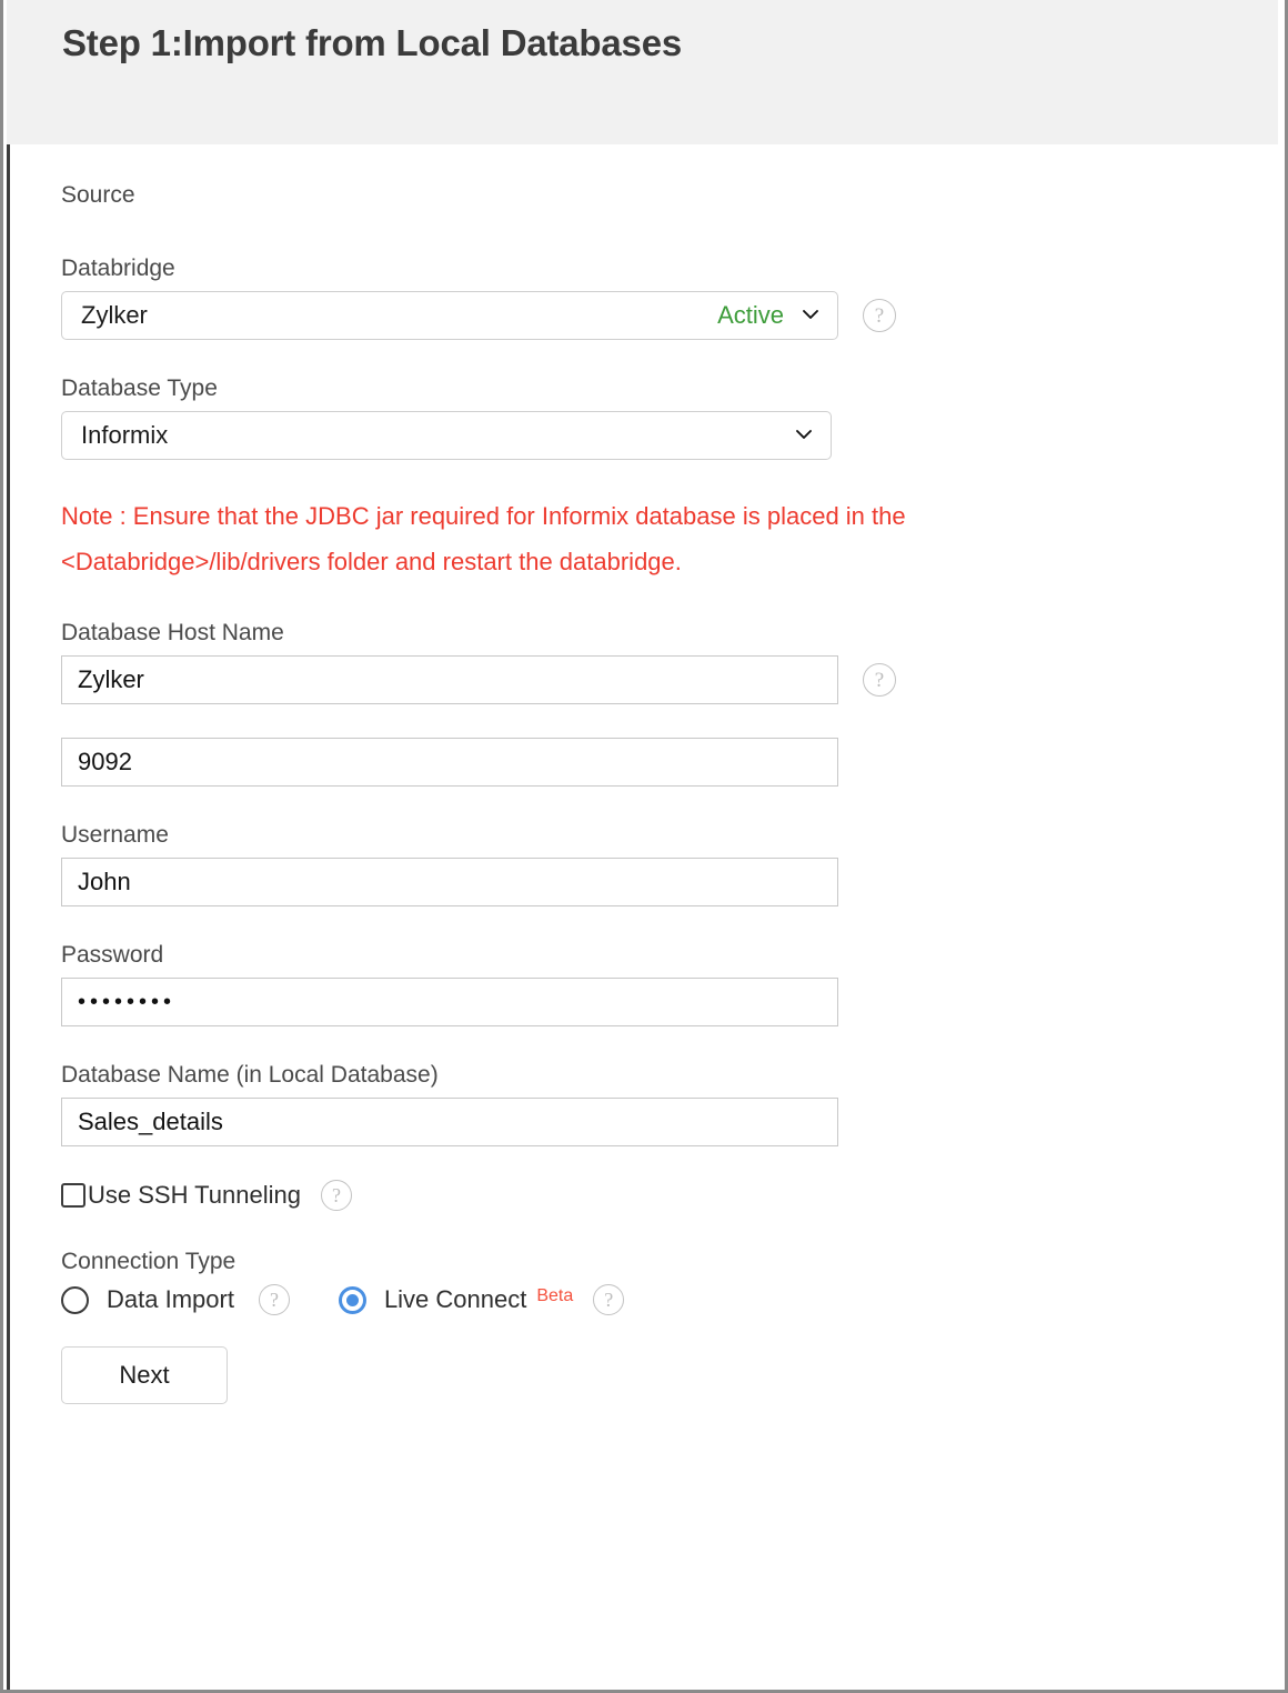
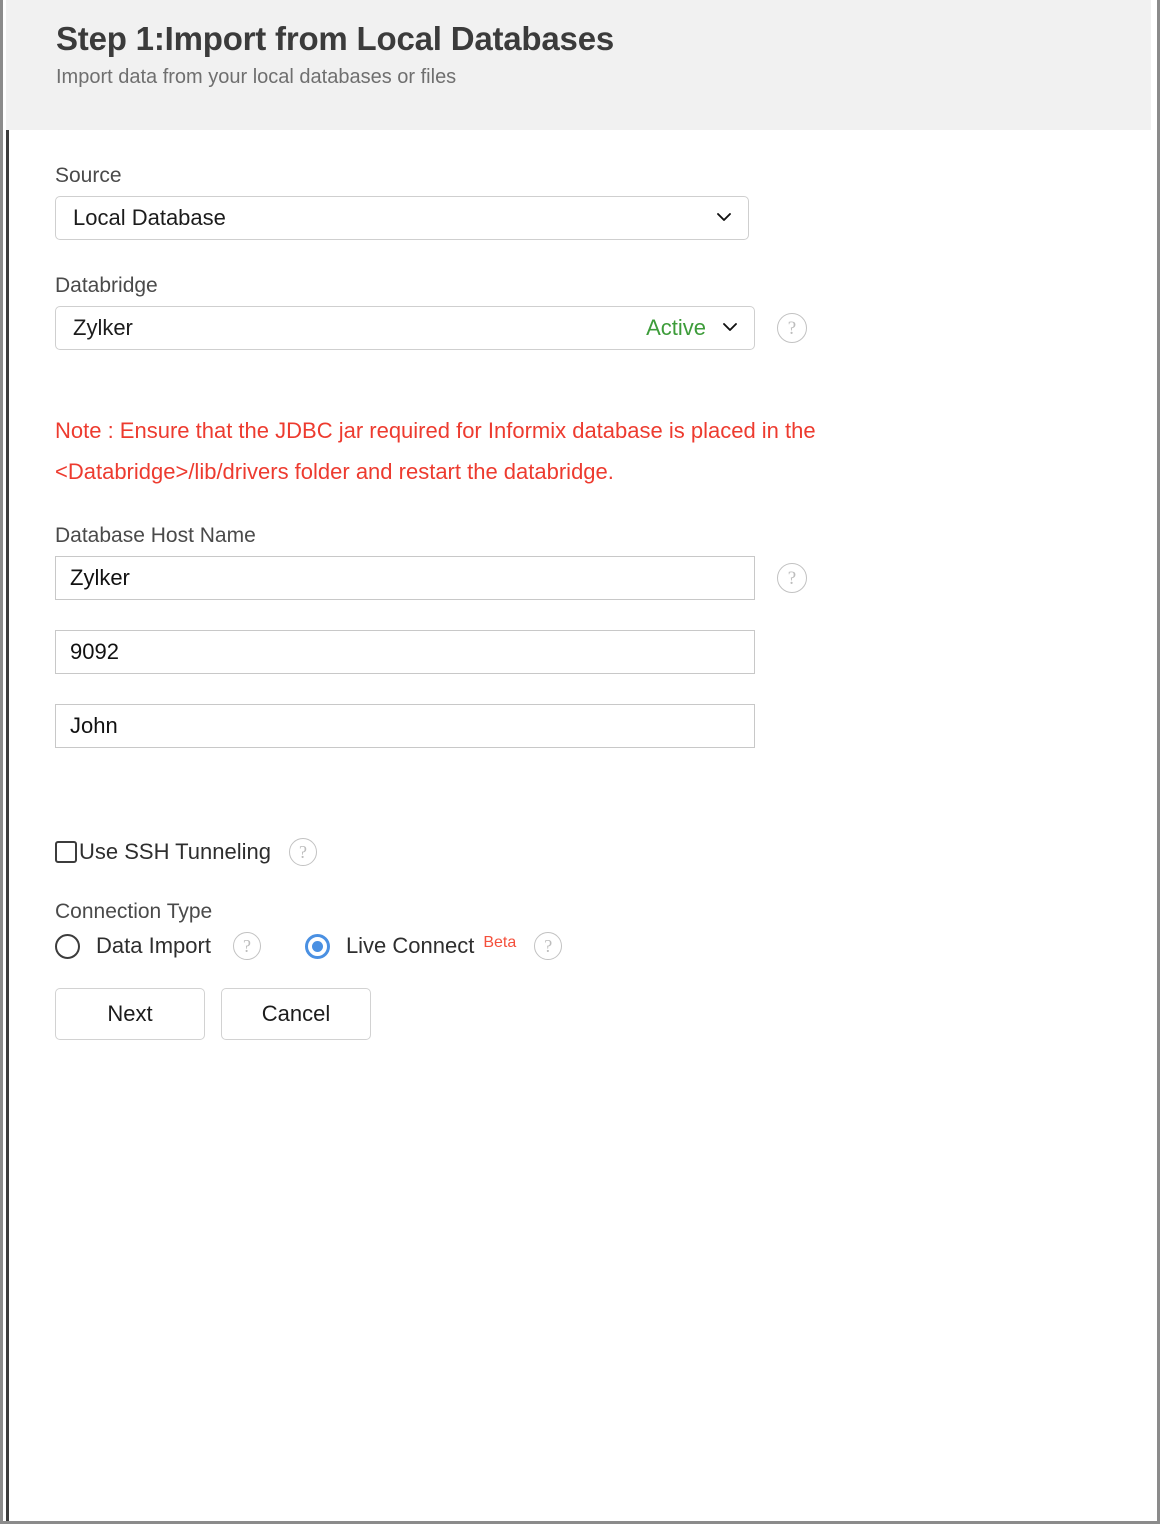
  Step 1:Import from Local Databases
+ Import data from your local databases or files
  Source
+ Local Database
  Databridge
  Zylker
  Active
  ?
- Database Type
- Informix
  Note : Ensure that the JDBC jar required for Informix database is placed in the <Databridge>/lib/drivers folder and restart the databridge.
  Database Host Name
  Zylker
  ?
  9092
- Username
  John
- Password
- ••••••••
- Database Name (in Local Database)
- Sales_details
  Use SSH Tunneling
  ?
  Connection Type
  Data Import
  ?
  Live Connect
  Beta
  ?
  Next
+ Cancel
